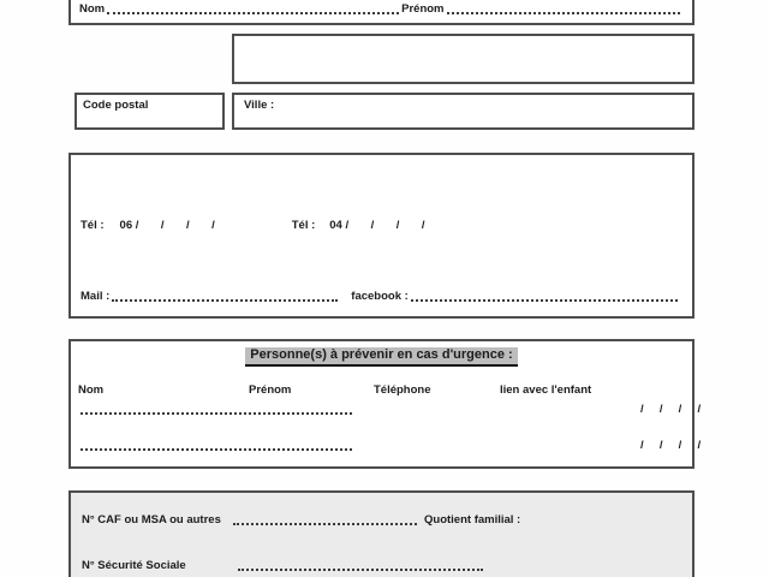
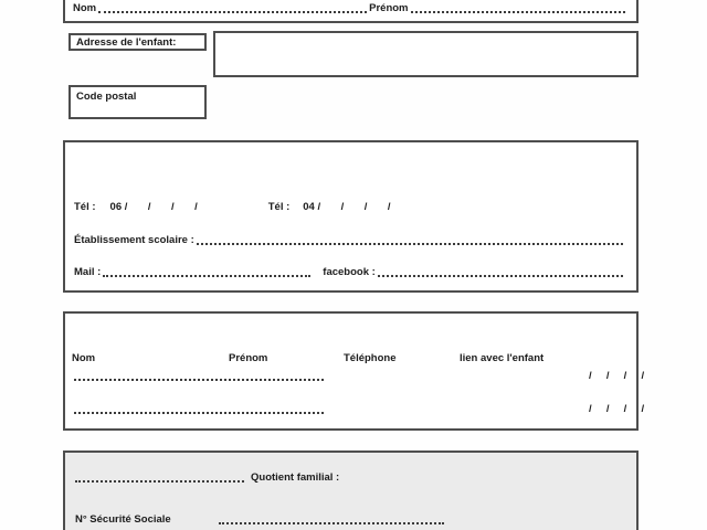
  Nom
  Prénom
+ Adresse de l'enfant:
  Code postal
- Ville :
  Tél :
  06 / / / /
  Tél :
  04 / / / /
+ Établissement scolaire :
  Mail :
  facebook :
- Personne(s) à prévenir en cas d'urgence :
  Nom
  Prénom
  Téléphone
  lien avec l'enfant
  / / / /
  / / / /
- N° CAF ou MSA ou autres
  Quotient familial :
  N° Sécurité Sociale
